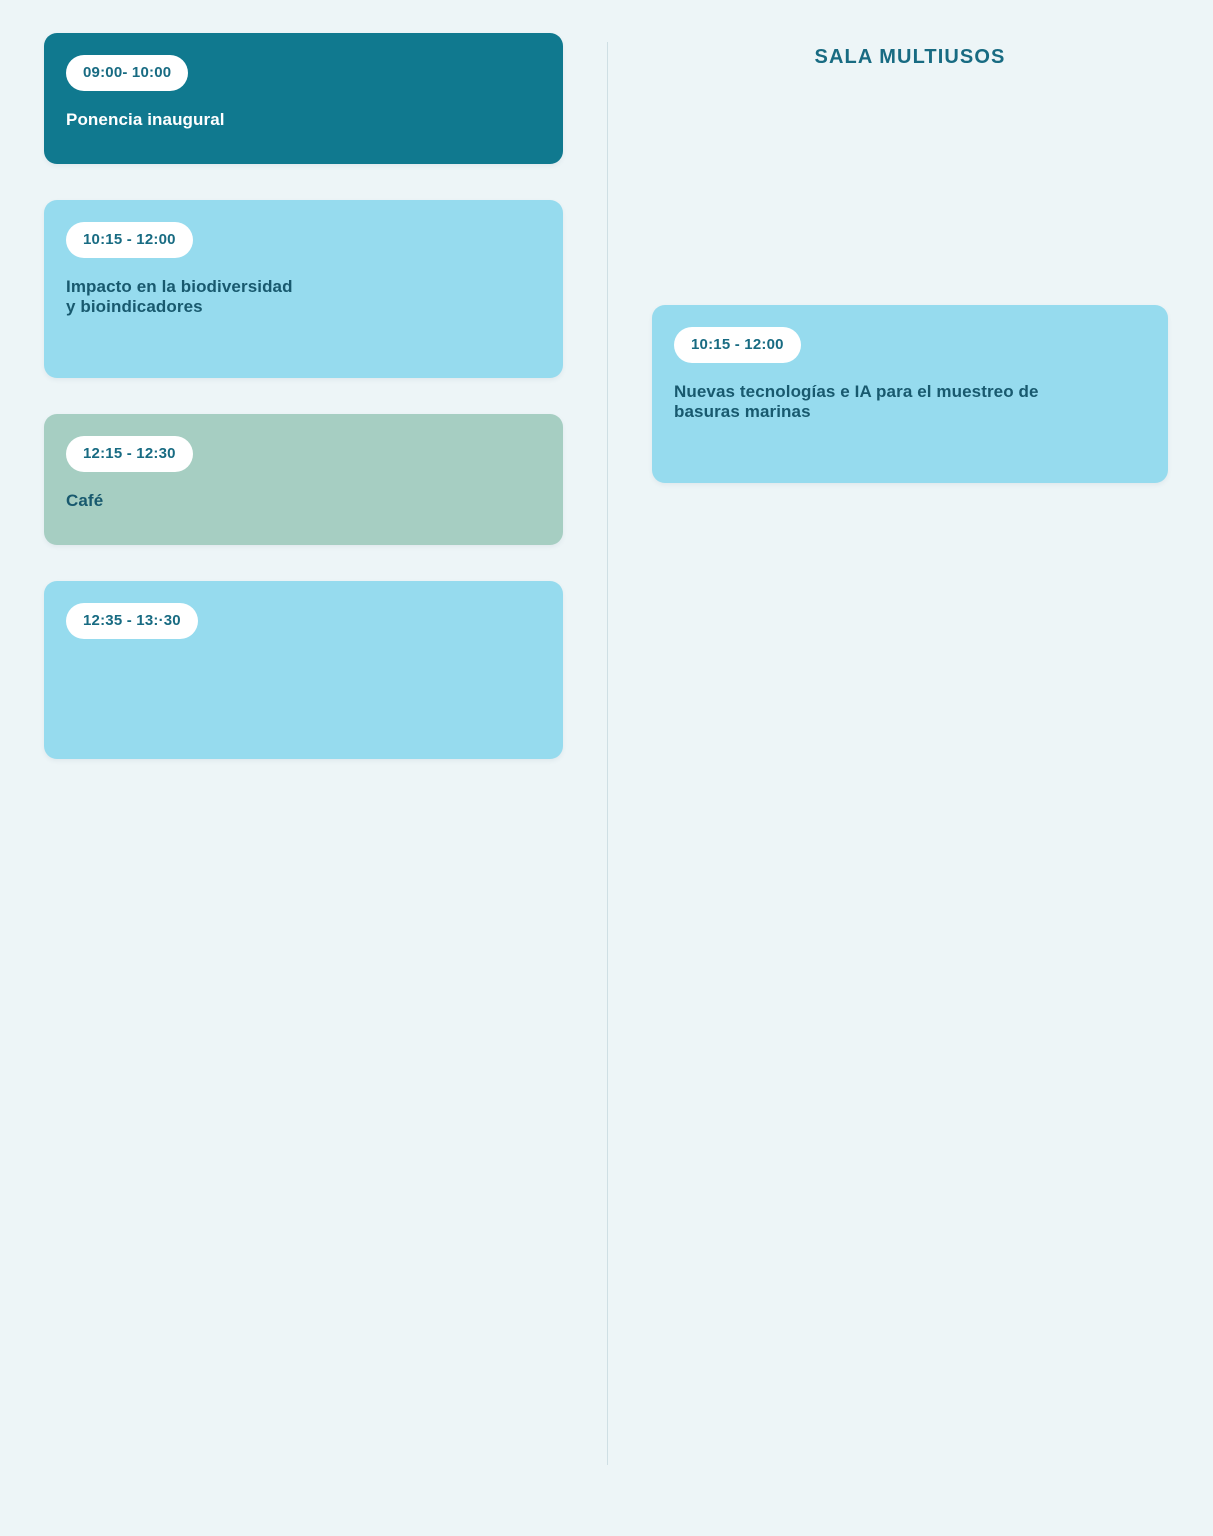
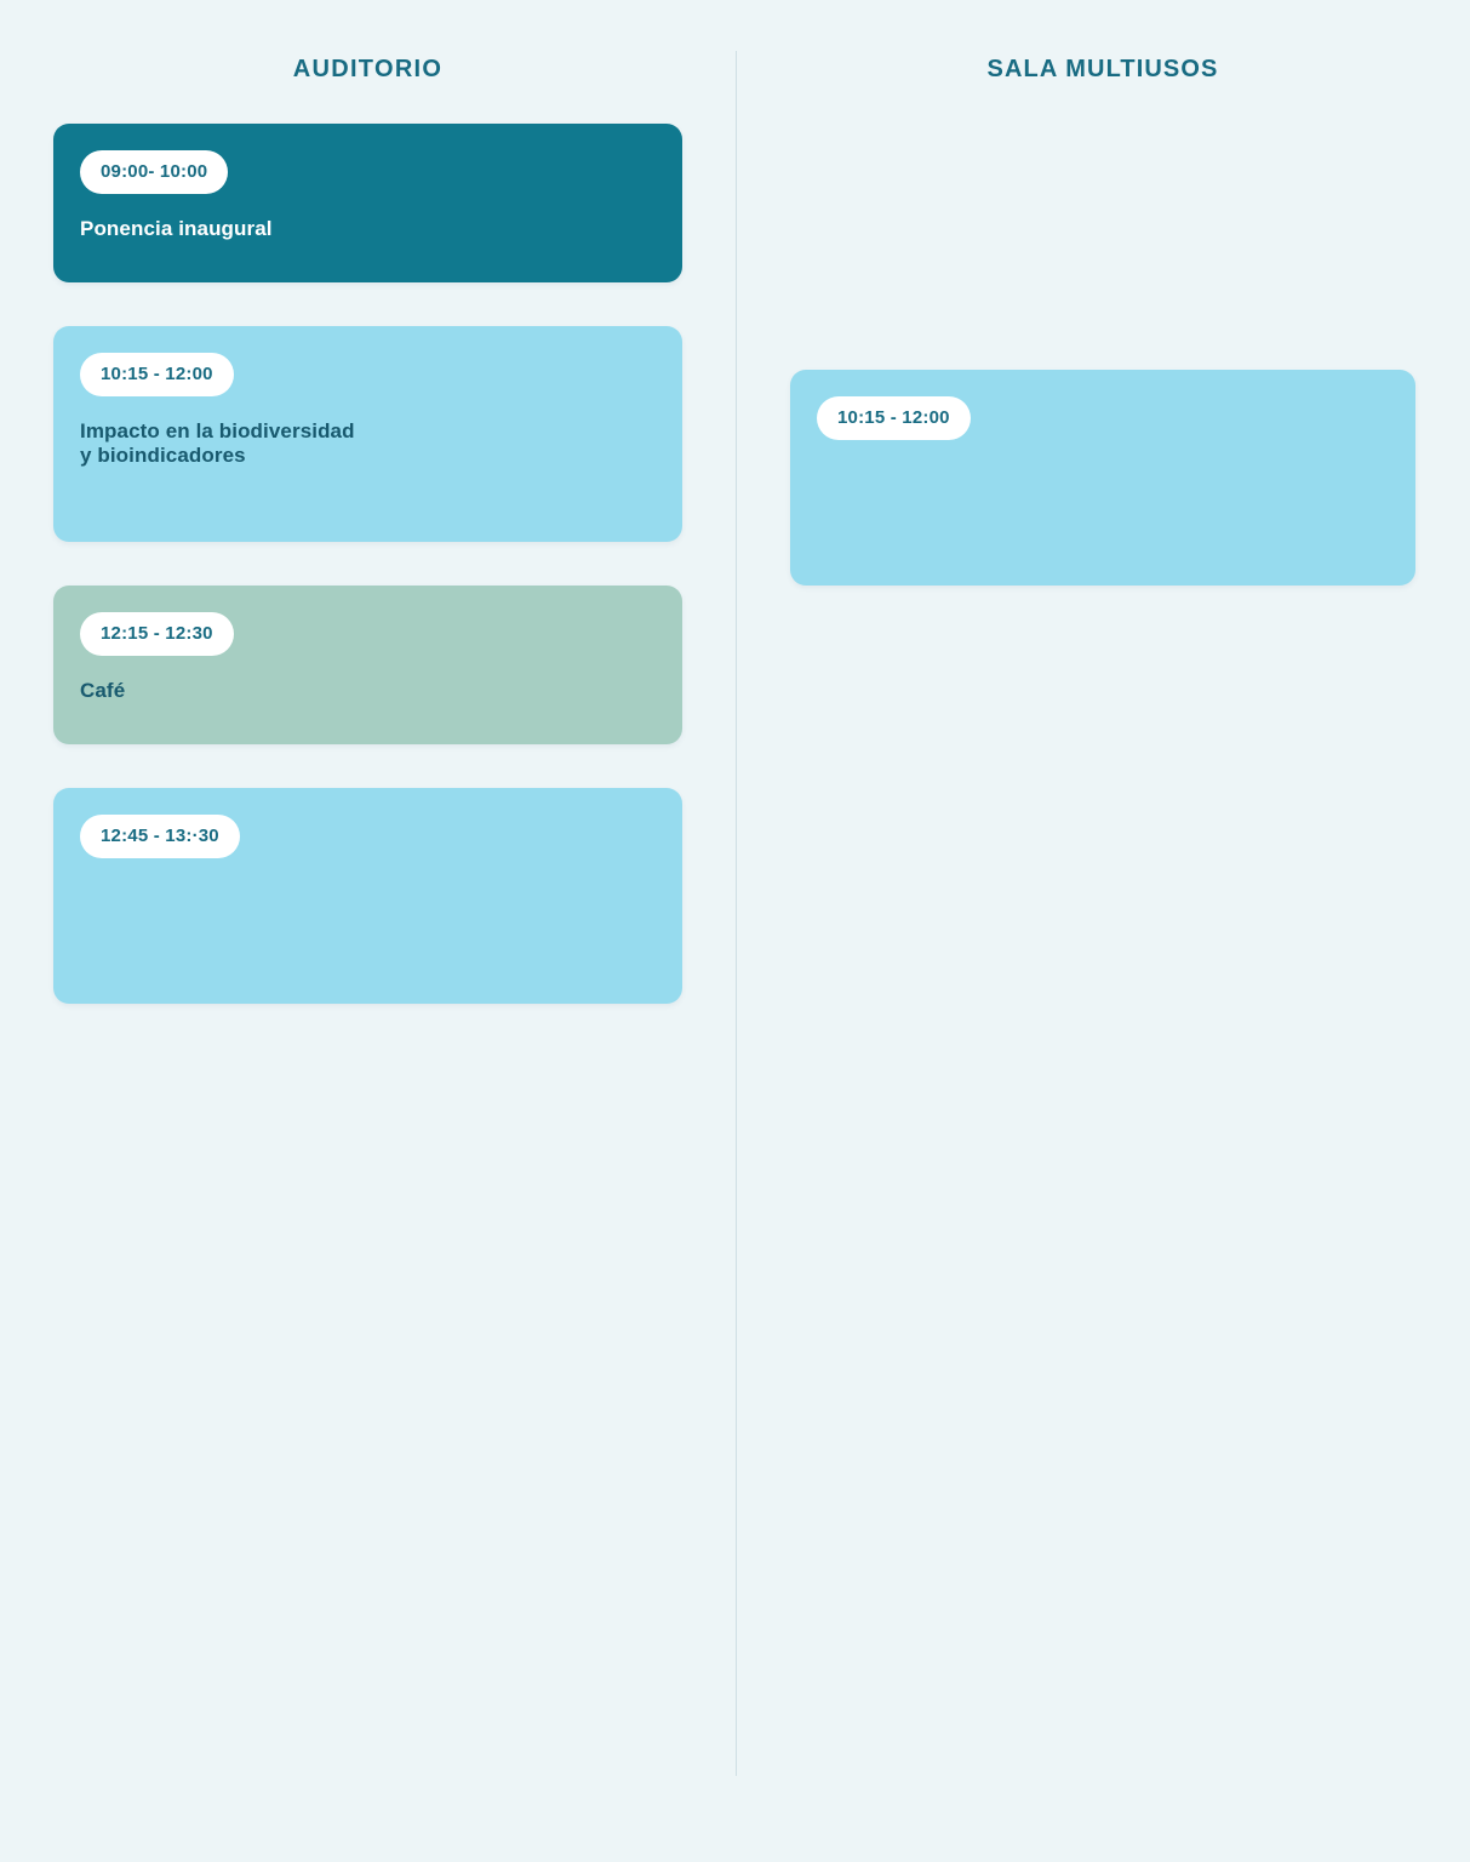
+ AUDITORIO
  09:00- 10:00
  Ponencia inaugural
  10:15 - 12:00
  Impacto en la biodiversidad
  y bioindicadores
  12:15 - 12:30
  Café
- 12:35 - 13:·30
+ 12:45 - 13:·30
  SALA MULTIUSOS
  10:15 - 12:00
- Nuevas tecnologías e IA para el muestreo de
- basuras marinas
